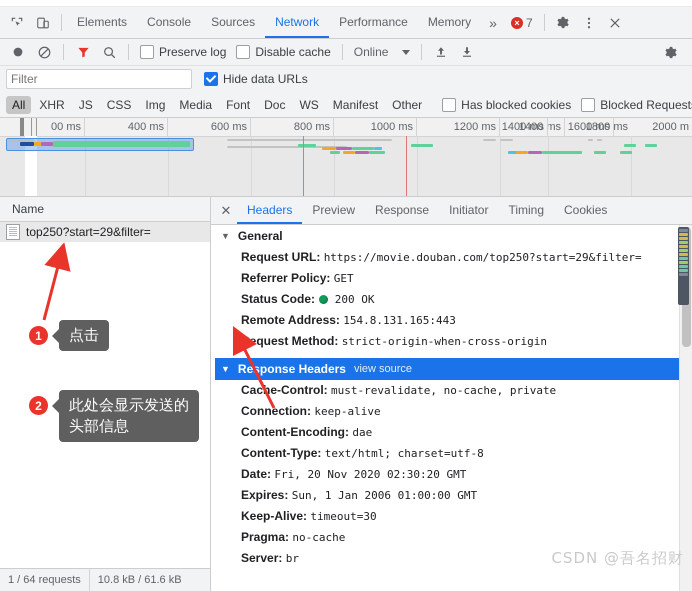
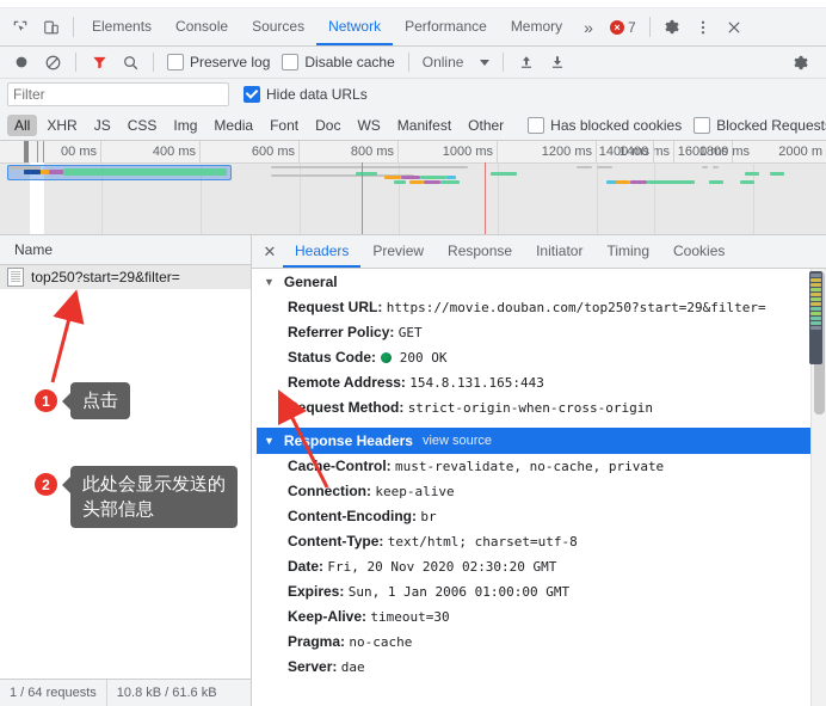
  Elements
  Console
  Sources
  Network
  Performance
  Memory
  »
  ×
  7
  Preserve log
  Disable cache
  Online
  Filter
  Hide data URLs
  All
  XHR
  JS
  CSS
  Img
  Media
  Font
  Doc
  WS
  Manifest
  Other
  Has blocked cookies
  Blocked Request
  00 ms
  400 ms
  600 ms
  800 ms
  1000 ms
  1200 ms
  1400 ms
  1400 ms
  1600 ms
  1800 ms
  2000 m
  Name
  top250?start=29&filter=
  1 / 64 requests
  10.8 kB / 61.6 kB
  ✕
  Headers
  Preview
  Response
  Initiator
  Timing
  Cookies
  ▼
  General
  Request URL: https://movie.douban.com/top250?start=29&filter=
  Referrer Policy: GET
  Status Code: 200 OK
  Remote Address: 154.8.131.165:443
  Request Method: strict-origin-when-cross-origin
  ▼
  Response Headers
  view source
  Cace-Control: must-revalidate, no-cache, private
  Connection: keep-alive
- Content-Encoding: dae
+ Content-Encoding: br
  Content-Type: text/html; charset=utf-8
  Date: Fri, 20 Nov 2020 02:30:20 GMT
  Expires: Sun, 1 Jan 2006 01:00:00 GMT
  Keep-Alive: timeout=30
  Pragma: no-cache
- Server: br
+ Server: dae
  1
  点击
  2
  此处会显示发送的
  头部信息
- CSDN @吾名招财
